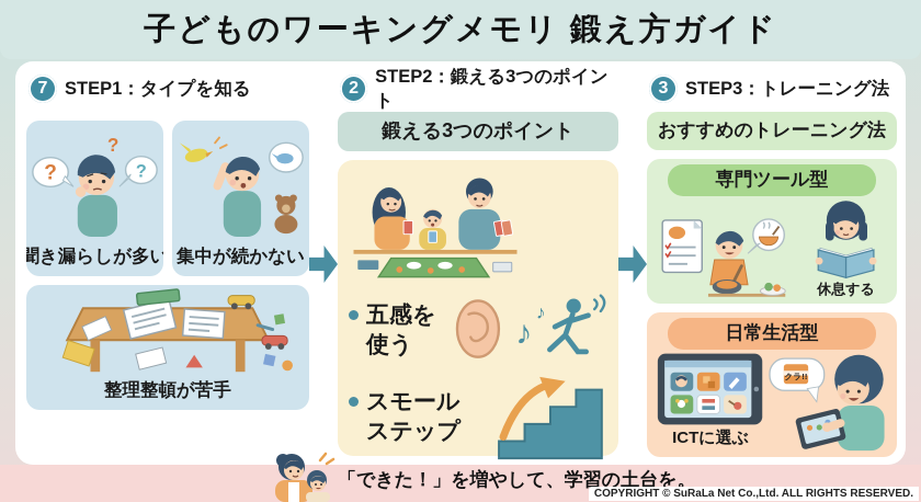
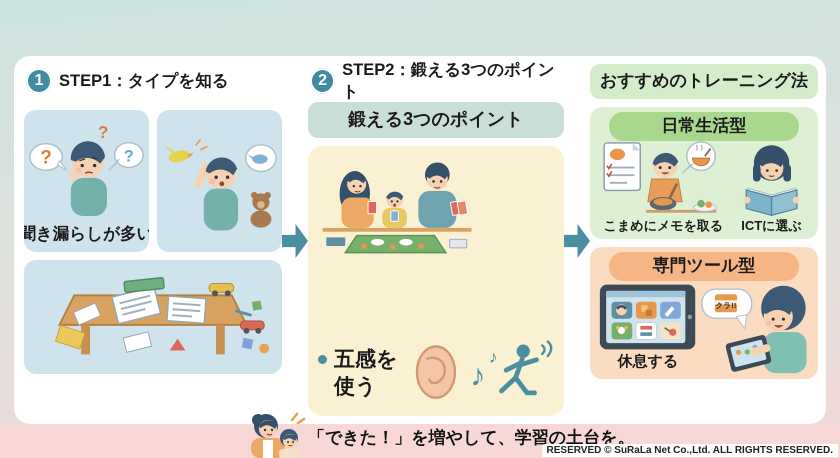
- 子どものワーキングメモリ 鍛え方ガイド
- 7
+ 1
  STEP1：タイプを知る
  ?
  ?
  ?
  聞き漏らしが多い
- 集中が続かない
- 整理整頓が苦手
  2
  STEP2：鍛える3つのポイント
  鍛える3つのポイント
  五感を
  使う
  ♪
  ♪
- スモール
- ステップ
- 3
- STEP3：トレーニング法
  おすすめのトレーニング法
- 専門ツール型
+ 日常生活型
+ こまめにメモを取る
- 休息する
+ ICTに選ぶ
- 日常生活型
+ 専門ツール型
- ICTに選ぶ
+ 休息する
  クラ!!
  「できた！」を増やして、学習の土台を。
- COPYRIGHT © SuRaLa Net Co.,Ltd. ALL RIGHTS RESERVED.
+ RESERVED © SuRaLa Net Co.,Ltd. ALL RIGHTS RESERVED.
